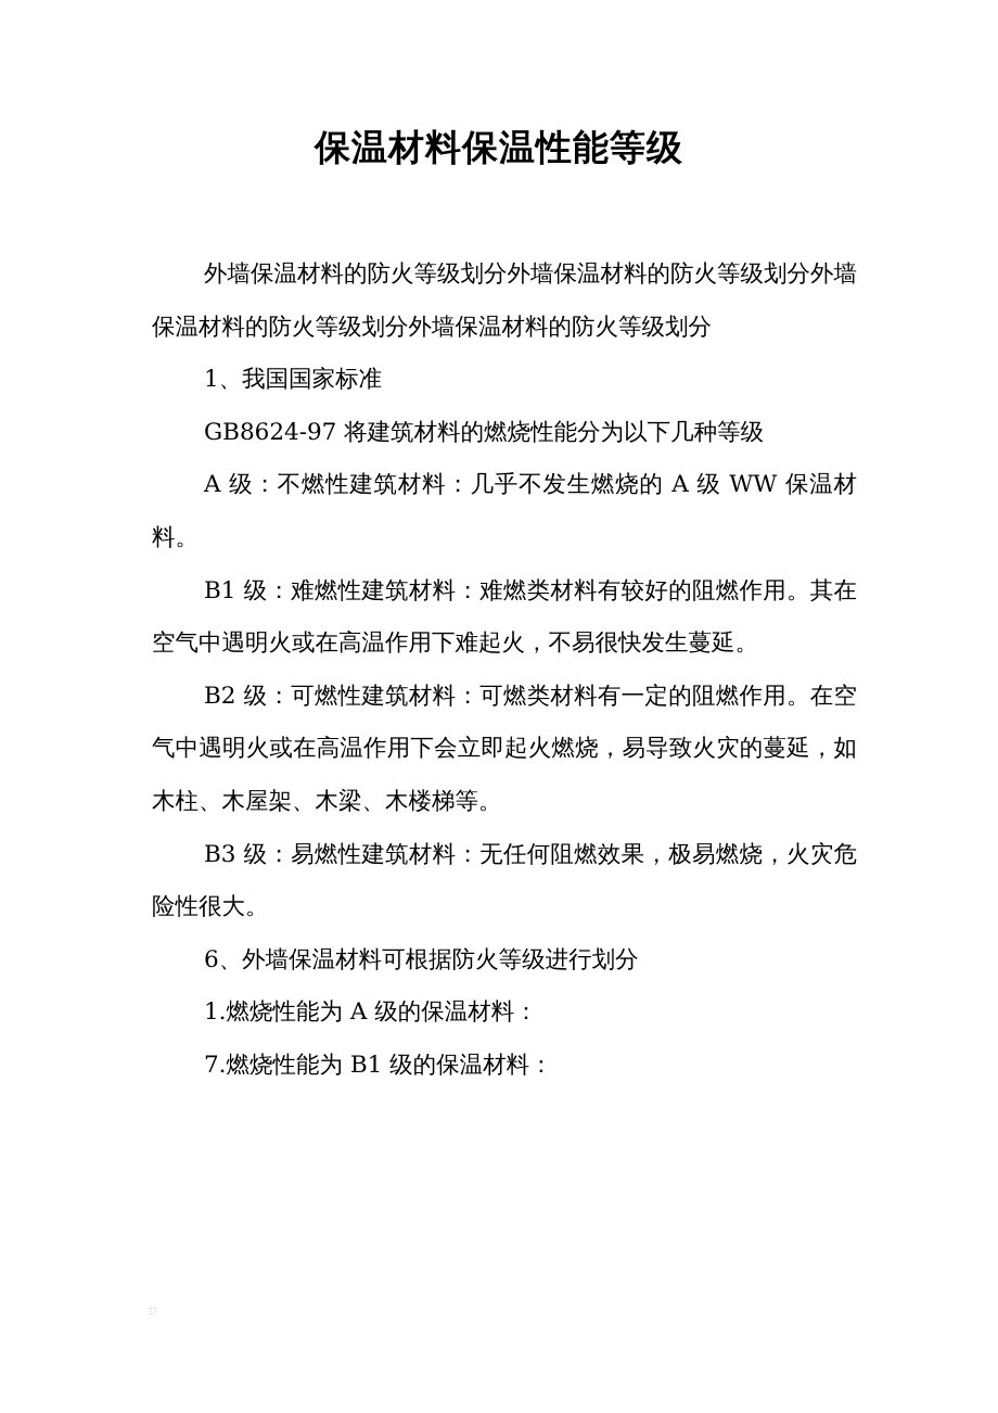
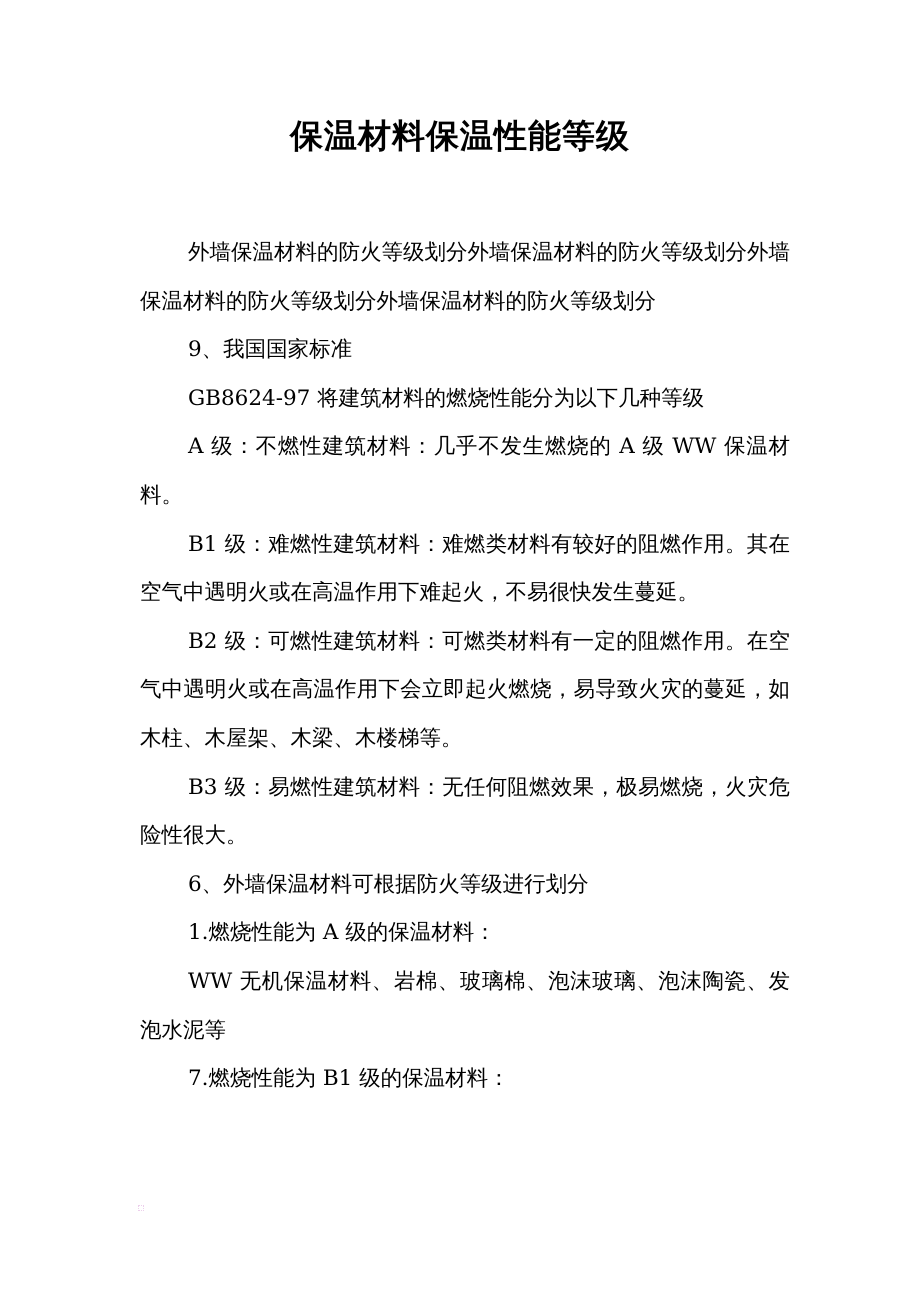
  保温材料保温性能等级
  外墙保温材料的防火等级划分外墙保温材料的防火等级划分外墙保温材料的防火等级划分外墙保温材料的防火等级划分
- 1、我国国家标准
+ 9、我国国家标准
  GB8624-97 将建筑材料的燃烧性能分为以下几种等级
  A 级：不燃性建筑材料：几乎不发生燃烧的 A 级 WW 保温材料。
  B1 级：难燃性建筑材料：难燃类材料有较好的阻燃作用。其在空气中遇明火或在高温作用下难起火，不易很快发生蔓延。
  B2 级：可燃性建筑材料：可燃类材料有一定的阻燃作用。在空气中遇明火或在高温作用下会立即起火燃烧，易导致火灾的蔓延，如木柱、木屋架、木梁、木楼梯等。
  B3 级：易燃性建筑材料：无任何阻燃效果，极易燃烧，火灾危险性很大。
  6、外墙保温材料可根据防火等级进行划分
  1.燃烧性能为 A 级的保温材料：
+ WW 无机保温材料、岩棉、玻璃棉、泡沫玻璃、泡沫陶瓷、发泡水泥等
  7.燃烧性能为 B1 级的保温材料：
